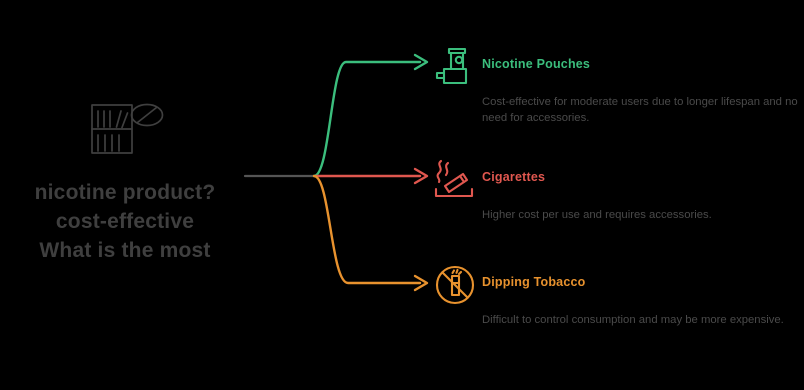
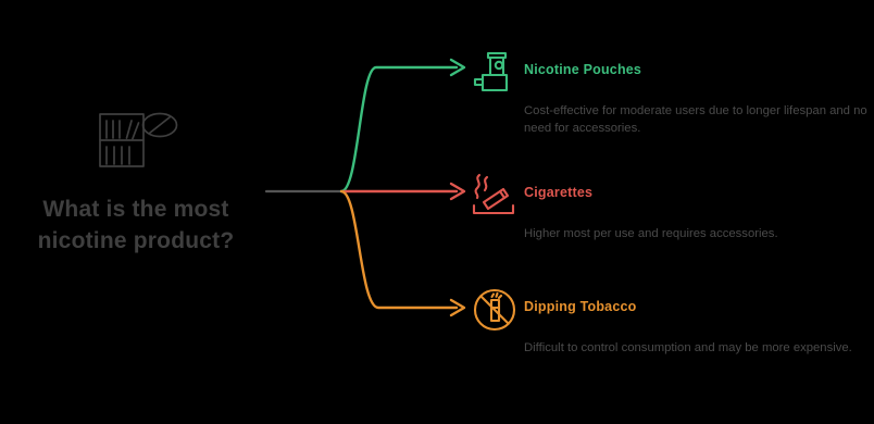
- nicotine product?
+ What is the most
- cost-effective
- What is the most
+ nicotine product?
  Nicotine Pouches
  Cost-effective for moderate users due to longer lifespan and no need for accessories.
  Cigarettes
- Higher cost per use and requires accessories.
+ Higher most per use and requires accessories.
  Dipping Tobacco
  Difficult to control consumption and may be more expensive.
